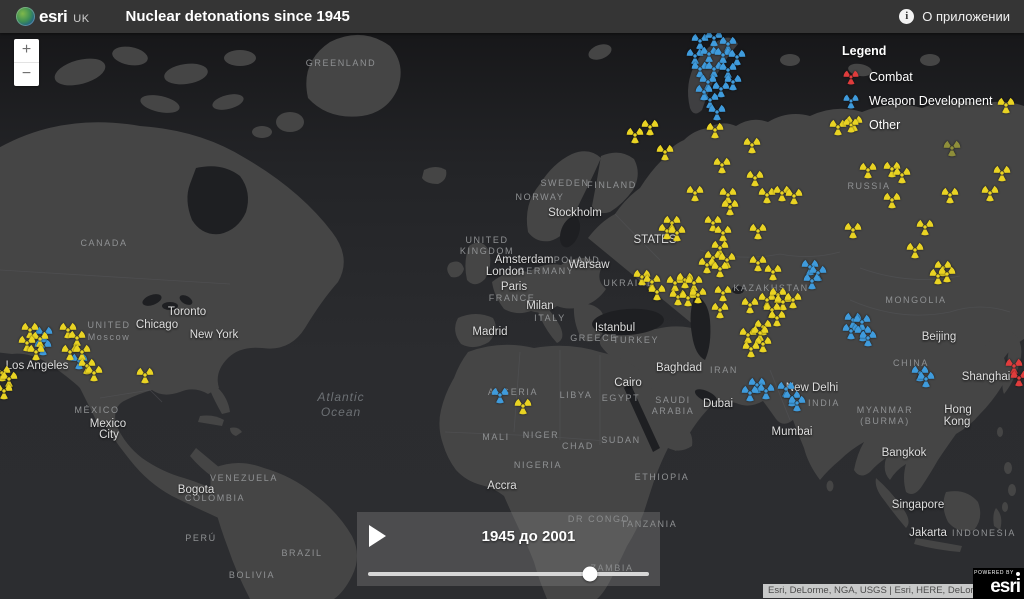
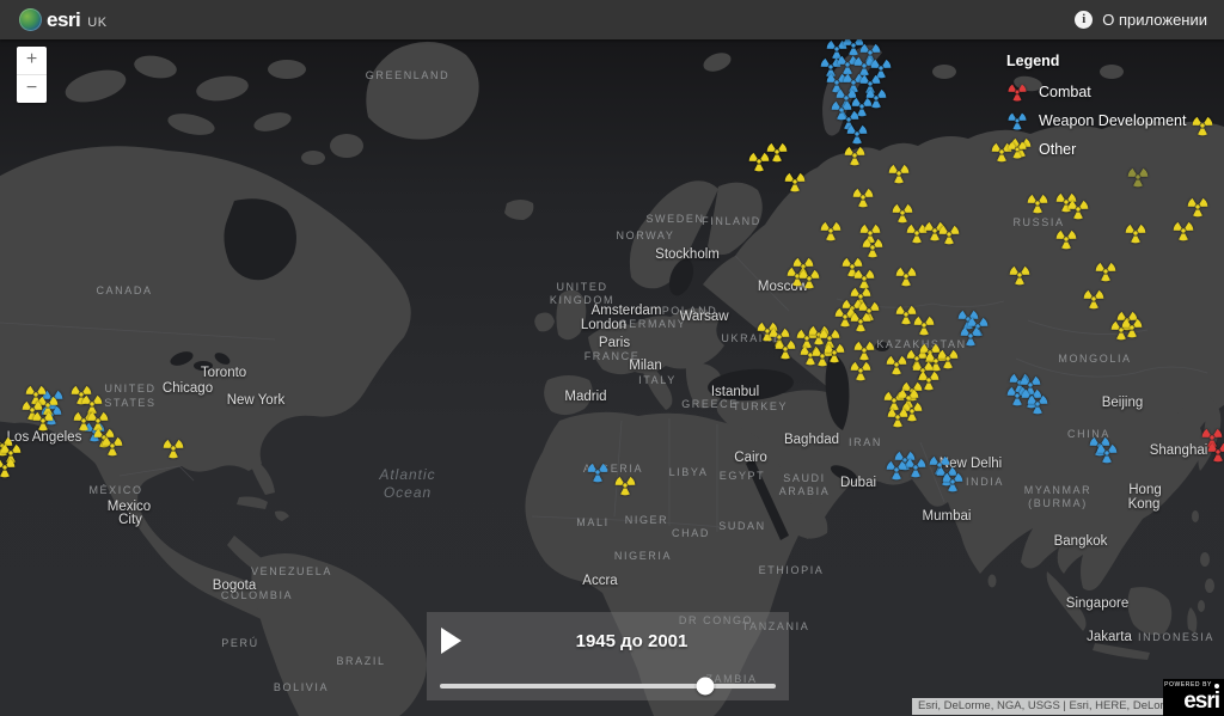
  GREENLAND
  CANADA
  UNITED
- Moscow
+ STATES
  MÉXICO
  VENEZUELA
  COLOMBIA
  PERÚ
  BRAZIL
  BOLIVIA
  SWEDEN
  FINLAND
  NORWAY
  UNITED
  KINGDOM
  GERMANY
  POLAND
  FRANCE
  ITALY
  GREECE
  TURKEY
  UKRAI
  RUSSIA
  KAZAKHSTAN
  MONGOLIA
  CHINA
  INDIA
  MYANMAR
  (BURMA)
  IRAN
  SAUDI
  ARABIA
  EGYPT
  LIBYA
  ALERIA
  MALI
  NIGER
  CHAD
  SUDAN
  NIGERIA
  ETHIOPIA
  DR CONGO
  TANZANIA
  AMBIA
  INDONESIA
  Toronto
  Chicago
  New York
  Los Angeles
  Mexico
  City
  Bogota
  Accra
  Stockholm
  Amsterdam
  London
  Warsaw
  Paris
  Milan
  Madrid
- STATES
+ Moscow
  Istanbul
  Baghdad
  Cairo
  Dubai
  ew Delhi
  Mumbai
  Beijing
  Shanghai
  Hong
  Kong
  Bangkok
  Singapore
  Jakarta
  Atlantic
  Ocean
  esri
  UK
- Nuclear detonations since 1945
  i
  О приложении
  +
  −
  Legend
  Combat
  Weapon Development
  Other
  1945 до 2001
  Esri, DeLorme, NGA, USGS | Esri, HERE, DeLo
  esri
